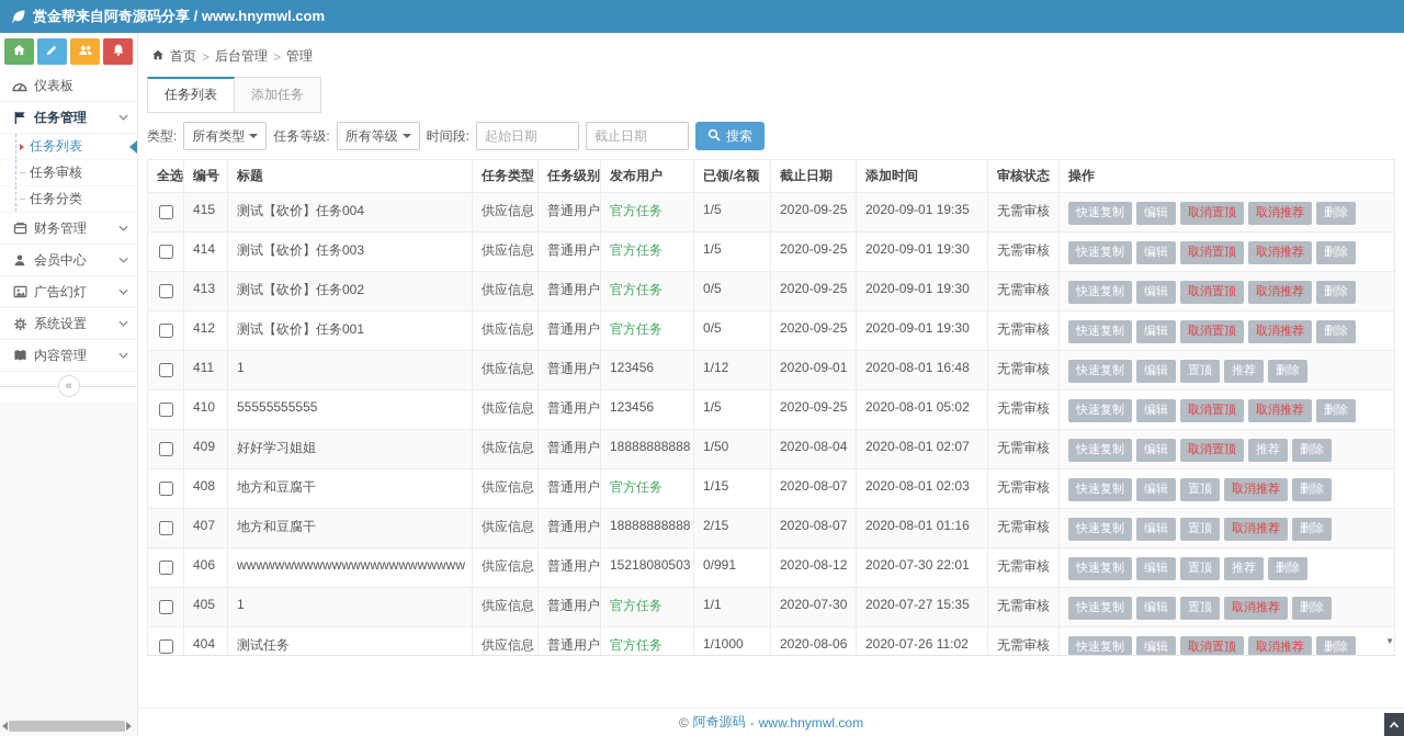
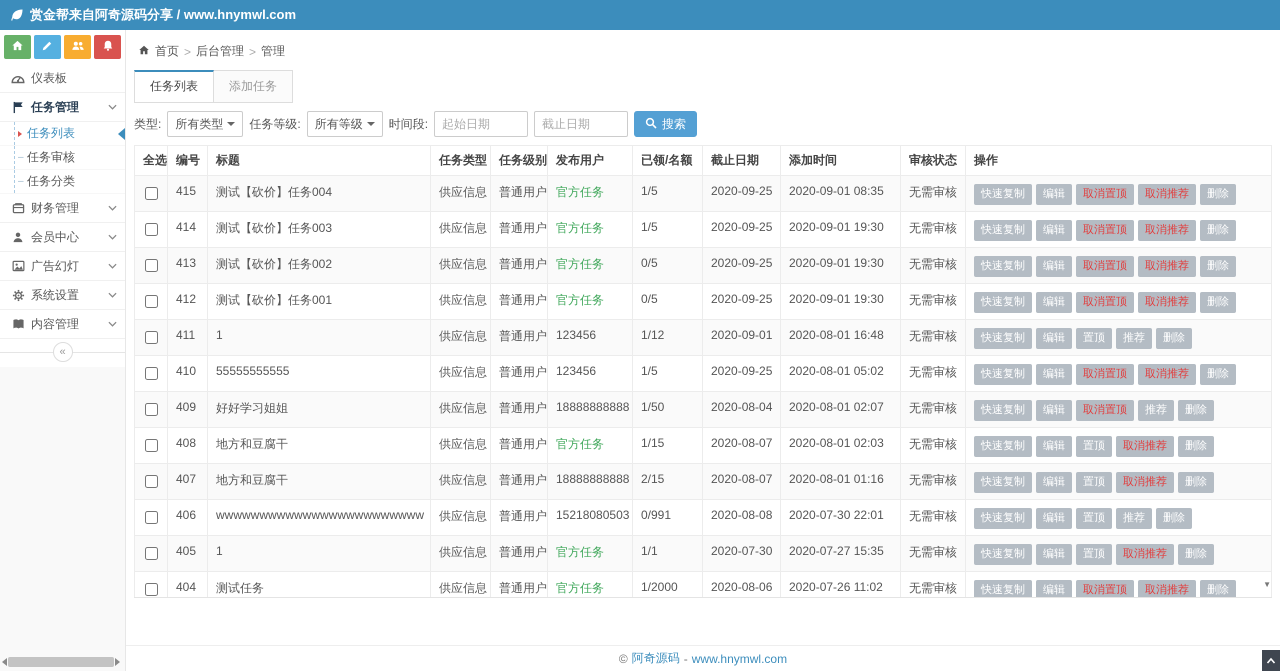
  赏金帮来自阿奇源码分享 / www.hnymwl.com
  仪表板
  任务管理
  任务列表
  –
  任务审核
  –
  任务分类
  财务管理
  会员中心
  广告幻灯
  系统设置
  内容管理
  «
  首页
  >
  后台管理
  >
  管理
  任务列表
  添加任务
  类型:
  所有类型
  任务等级:
  所有等级
  时间段:
  起始日期
  截止日期
  搜索
  全选	编号	标题	任务类型	任务级别	发布用户	已领/名额	截止日期	添加时间	审核状态	操作
- 	415	测试【砍价】任务004	供应信息	普通用户	官方任务	1/5	2020-09-25	2020-09-01 19:35	无需审核	快速复制 编辑 取消置顶 取消推荐 删除
+ 	415	测试【砍价】任务004	供应信息	普通用户	官方任务	1/5	2020-09-25	2020-09-01 08:35	无需审核	快速复制 编辑 取消置顶 取消推荐 删除
  	414	测试【砍价】任务003	供应信息	普通用户	官方任务	1/5	2020-09-25	2020-09-01 19:30	无需审核	快速复制 编辑 取消置顶 取消推荐 删除
  	413	测试【砍价】任务002	供应信息	普通用户	官方任务	0/5	2020-09-25	2020-09-01 19:30	无需审核	快速复制 编辑 取消置顶 取消推荐 删除
  	412	测试【砍价】任务001	供应信息	普通用户	官方任务	0/5	2020-09-25	2020-09-01 19:30	无需审核	快速复制 编辑 取消置顶 取消推荐 删除
  	411	1	供应信息	普通用户	123456	1/12	2020-09-01	2020-08-01 16:48	无需审核	快速复制 编辑 置顶 推荐 删除
  	410	55555555555	供应信息	普通用户	123456	1/5	2020-09-25	2020-08-01 05:02	无需审核	快速复制 编辑 取消置顶 取消推荐 删除
  	409	好好学习姐姐	供应信息	普通用户	18888888888	1/50	2020-08-04	2020-08-01 02:07	无需审核	快速复制 编辑 取消置顶 推荐 删除
  	408	地方和豆腐干	供应信息	普通用户	官方任务	1/15	2020-08-07	2020-08-01 02:03	无需审核	快速复制 编辑 置顶 取消推荐 删除
  	407	地方和豆腐干	供应信息	普通用户	18888888888	2/15	2020-08-07	2020-08-01 01:16	无需审核	快速复制 编辑 置顶 取消推荐 删除
- 	406	wwwwwwwwwwwwwwwwwwwwwwww	供应信息	普通用户	15218080503	0/991	2020-08-12	2020-07-30 22:01	无需审核	快速复制 编辑 置顶 推荐 删除
+ 	406	wwwwwwwwwwwwwwwwwwwwwwww	供应信息	普通用户	15218080503	0/991	2020-08-08	2020-07-30 22:01	无需审核	快速复制 编辑 置顶 推荐 删除
  	405	1	供应信息	普通用户	官方任务	1/1	2020-07-30	2020-07-27 15:35	无需审核	快速复制 编辑 置顶 取消推荐 删除
- 	404	测试任务	供应信息	普通用户	官方任务	1/1000	2020-08-06	2020-07-26 11:02	无需审核	快速复制 编辑 取消置顶 取消推荐 删除
+ 	404	测试任务	供应信息	普通用户	官方任务	1/2000	2020-08-06	2020-07-26 11:02	无需审核	快速复制 编辑 取消置顶 取消推荐 删除
  ▼
  ©
  阿奇源码
  -
  www.hnymwl.com
